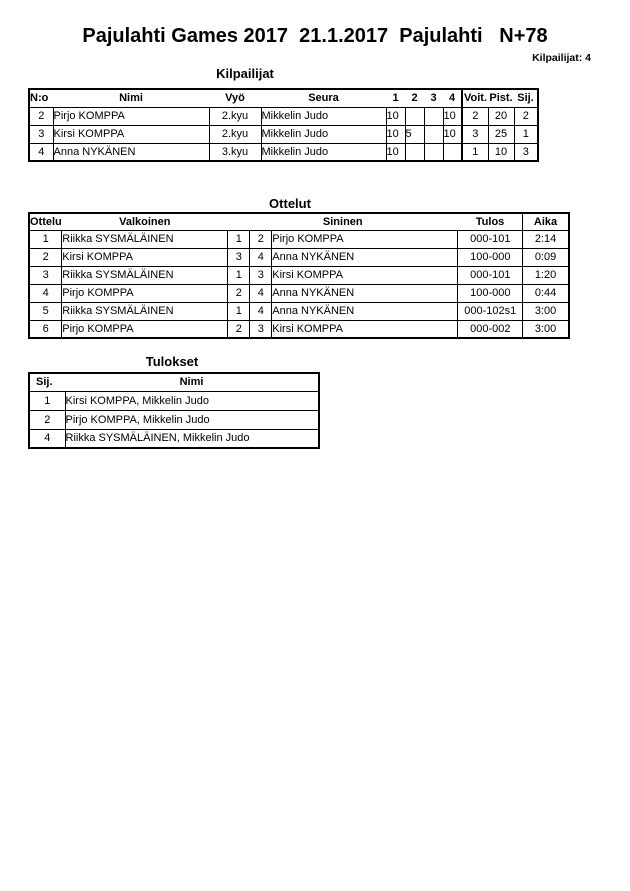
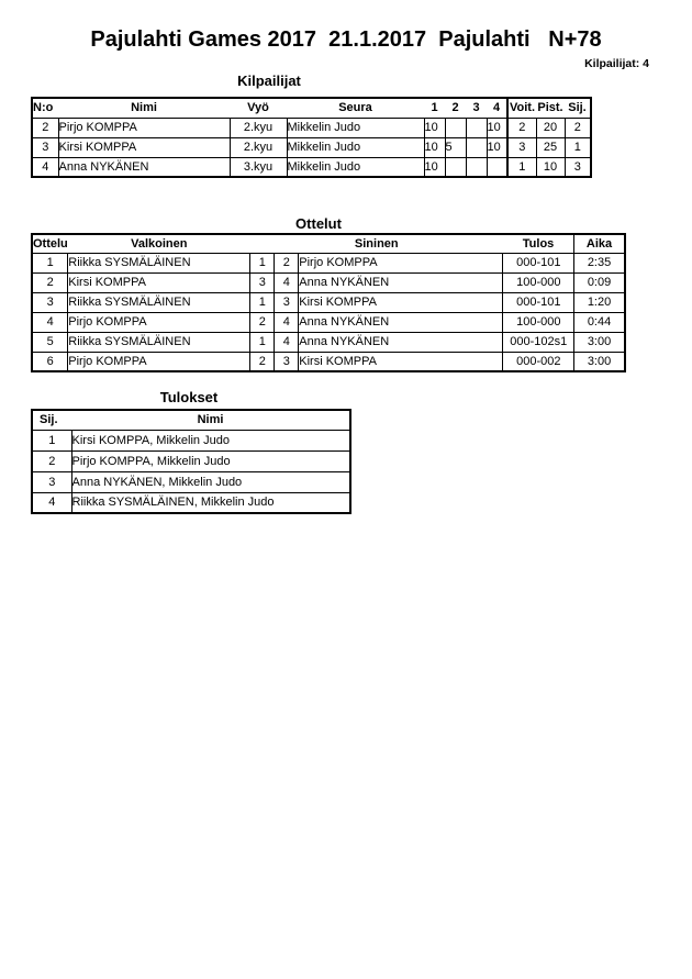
  Pajulahti Games 2017 21.1.2017 Pajulahti N+78
  Kilpailijat: 4
  Kilpailijat
  N:o	Nimi	Vyö	Seura	1	2	3	4	Voit.	Pist.	Sij.
  2	Pirjo KOMPPA	2.kyu	Mikkelin Judo	10			10	2	20	2
  3	Kirsi KOMPPA	2.kyu	Mikkelin Judo	10	5		10	3	25	1
  4	Anna NYKÄNEN	3.kyu	Mikkelin Judo	10				1	10	3
  Ottelut
  Ottelu	Valkoinen	Sininen	Tulos	Aika
- 1	Riikka SYSMÄLÄINEN	1	2	Pirjo KOMPPA	000-101	2:14
+ 1	Riikka SYSMÄLÄINEN	1	2	Pirjo KOMPPA	000-101	2:35
  2	Kirsi KOMPPA	3	4	Anna NYKÄNEN	100-000	0:09
  3	Riikka SYSMÄLÄINEN	1	3	Kirsi KOMPPA	000-101	1:20
  4	Pirjo KOMPPA	2	4	Anna NYKÄNEN	100-000	0:44
  5	Riikka SYSMÄLÄINEN	1	4	Anna NYKÄNEN	000-102s1	3:00
  6	Pirjo KOMPPA	2	3	Kirsi KOMPPA	000-002	3:00
  Tulokset
  Sij.	Nimi
  1	Kirsi KOMPPA, Mikkelin Judo
  2	Pirjo KOMPPA, Mikkelin Judo
+ 3	Anna NYKÄNEN, Mikkelin Judo
  4	Riikka SYSMÄLÄINEN, Mikkelin Judo
